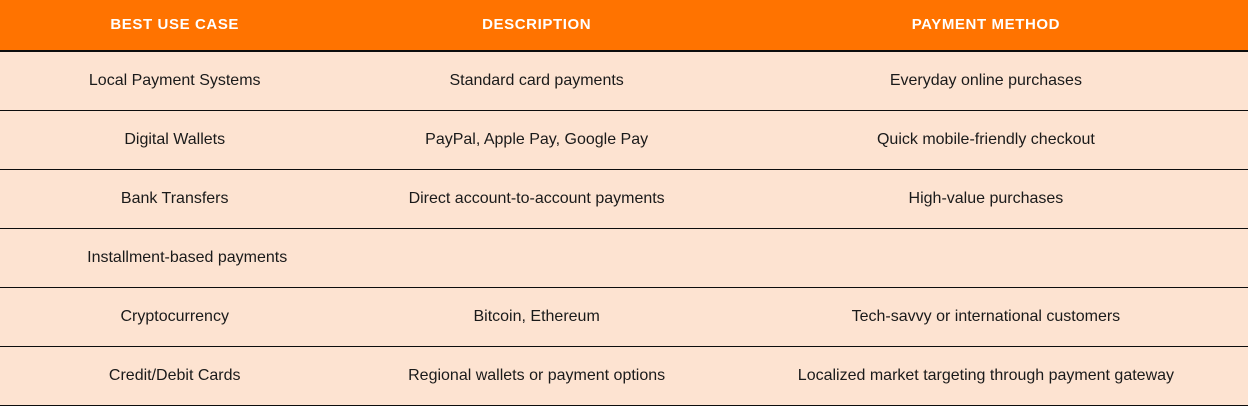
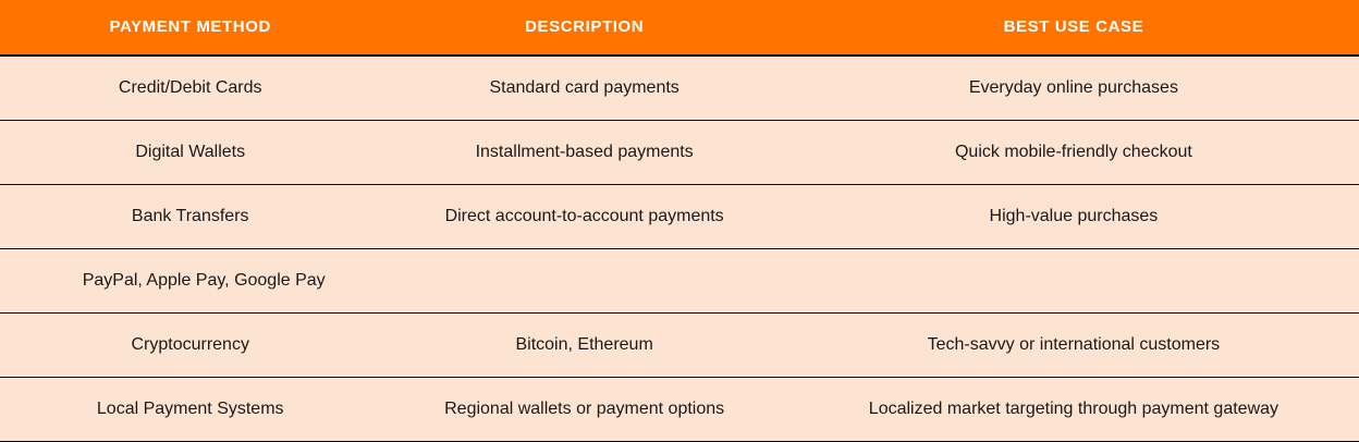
- BEST USE CASE
+ PAYMENT METHOD
  DESCRIPTION
- PAYMENT METHOD
+ BEST USE CASE
- Local Payment Systems
+ Credit/Debit Cards
  Standard card payments
  Everyday online purchases
  Digital Wallets
- PayPal, Apple Pay, Google Pay
+ Installment-based payments
  Quick mobile-friendly checkout
  Bank Transfers
  Direct account-to-account payments
  High-value purchases
- Installment-based payments
+ PayPal, Apple Pay, Google Pay
  Cryptocurrency
  Bitcoin, Ethereum
  Tech-savvy or international customers
- Credit/Debit Cards
+ Local Payment Systems
  Regional wallets or payment options
  Localized market targeting through payment gateway
